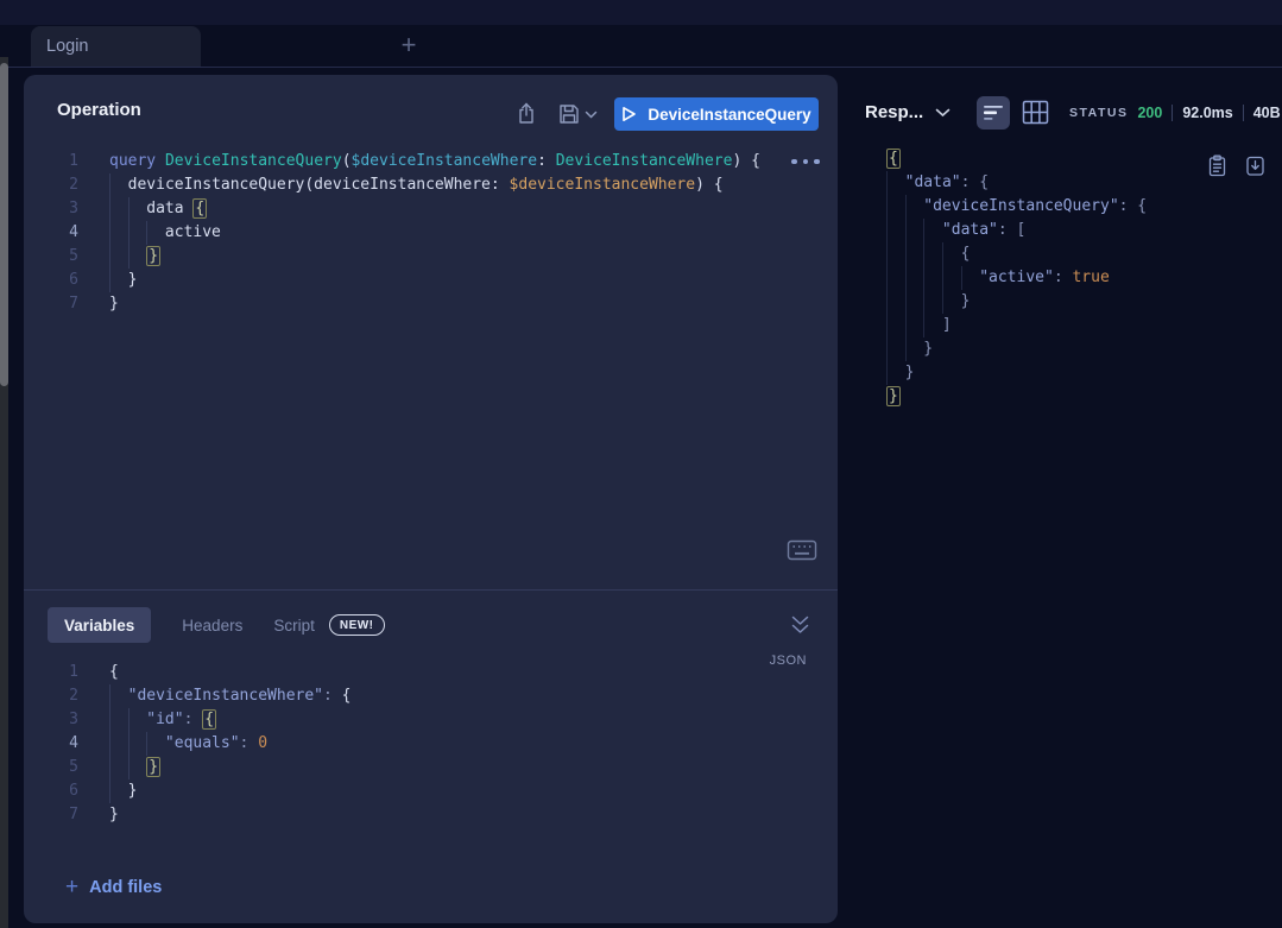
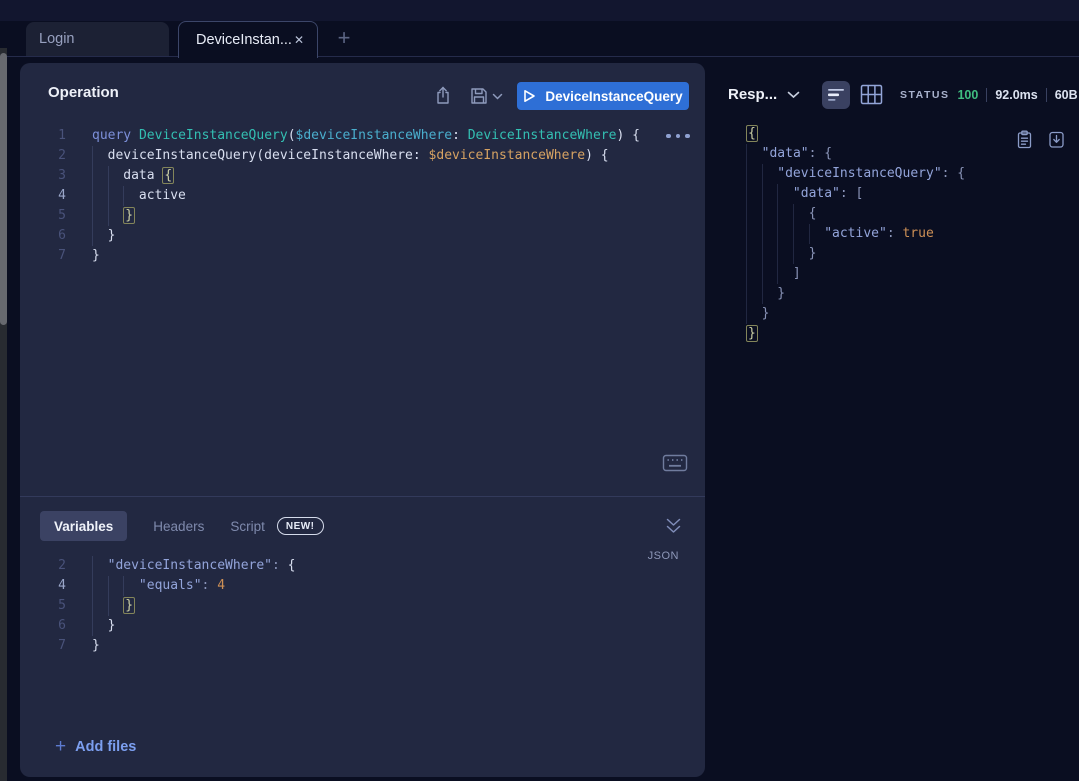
  Login
+ DeviceInstan...
+ ✕
  +
  Operation
  DeviceInstanceQuery
  1 query DeviceInstanceQuery($deviceInstanceWhere: DeviceInstanceWhere) {
  2 deviceInstanceQuery(deviceInstanceWhere: $deviceInstanceWhere) {
  3 data {
  4 active
  5 }
  6 }
  7 }
  Variables
  Headers
  Script
  NEW!
  JSON
- 1 {
  2 "deviceInstanceWhere": {
- 3 "id": {
- 4 "equals": 0
+ 4 "equals": 4
  5 }
  6 }
  7 }
  +
  Add files
  Resp...
  STATUS
- 200
+ 100
  92.0ms
- 40B
+ 60B
  {
  "data": {
  "deviceInstanceQuery": {
  "data": [
  {
  "active": true
  }
  ]
  }
  }
  }
